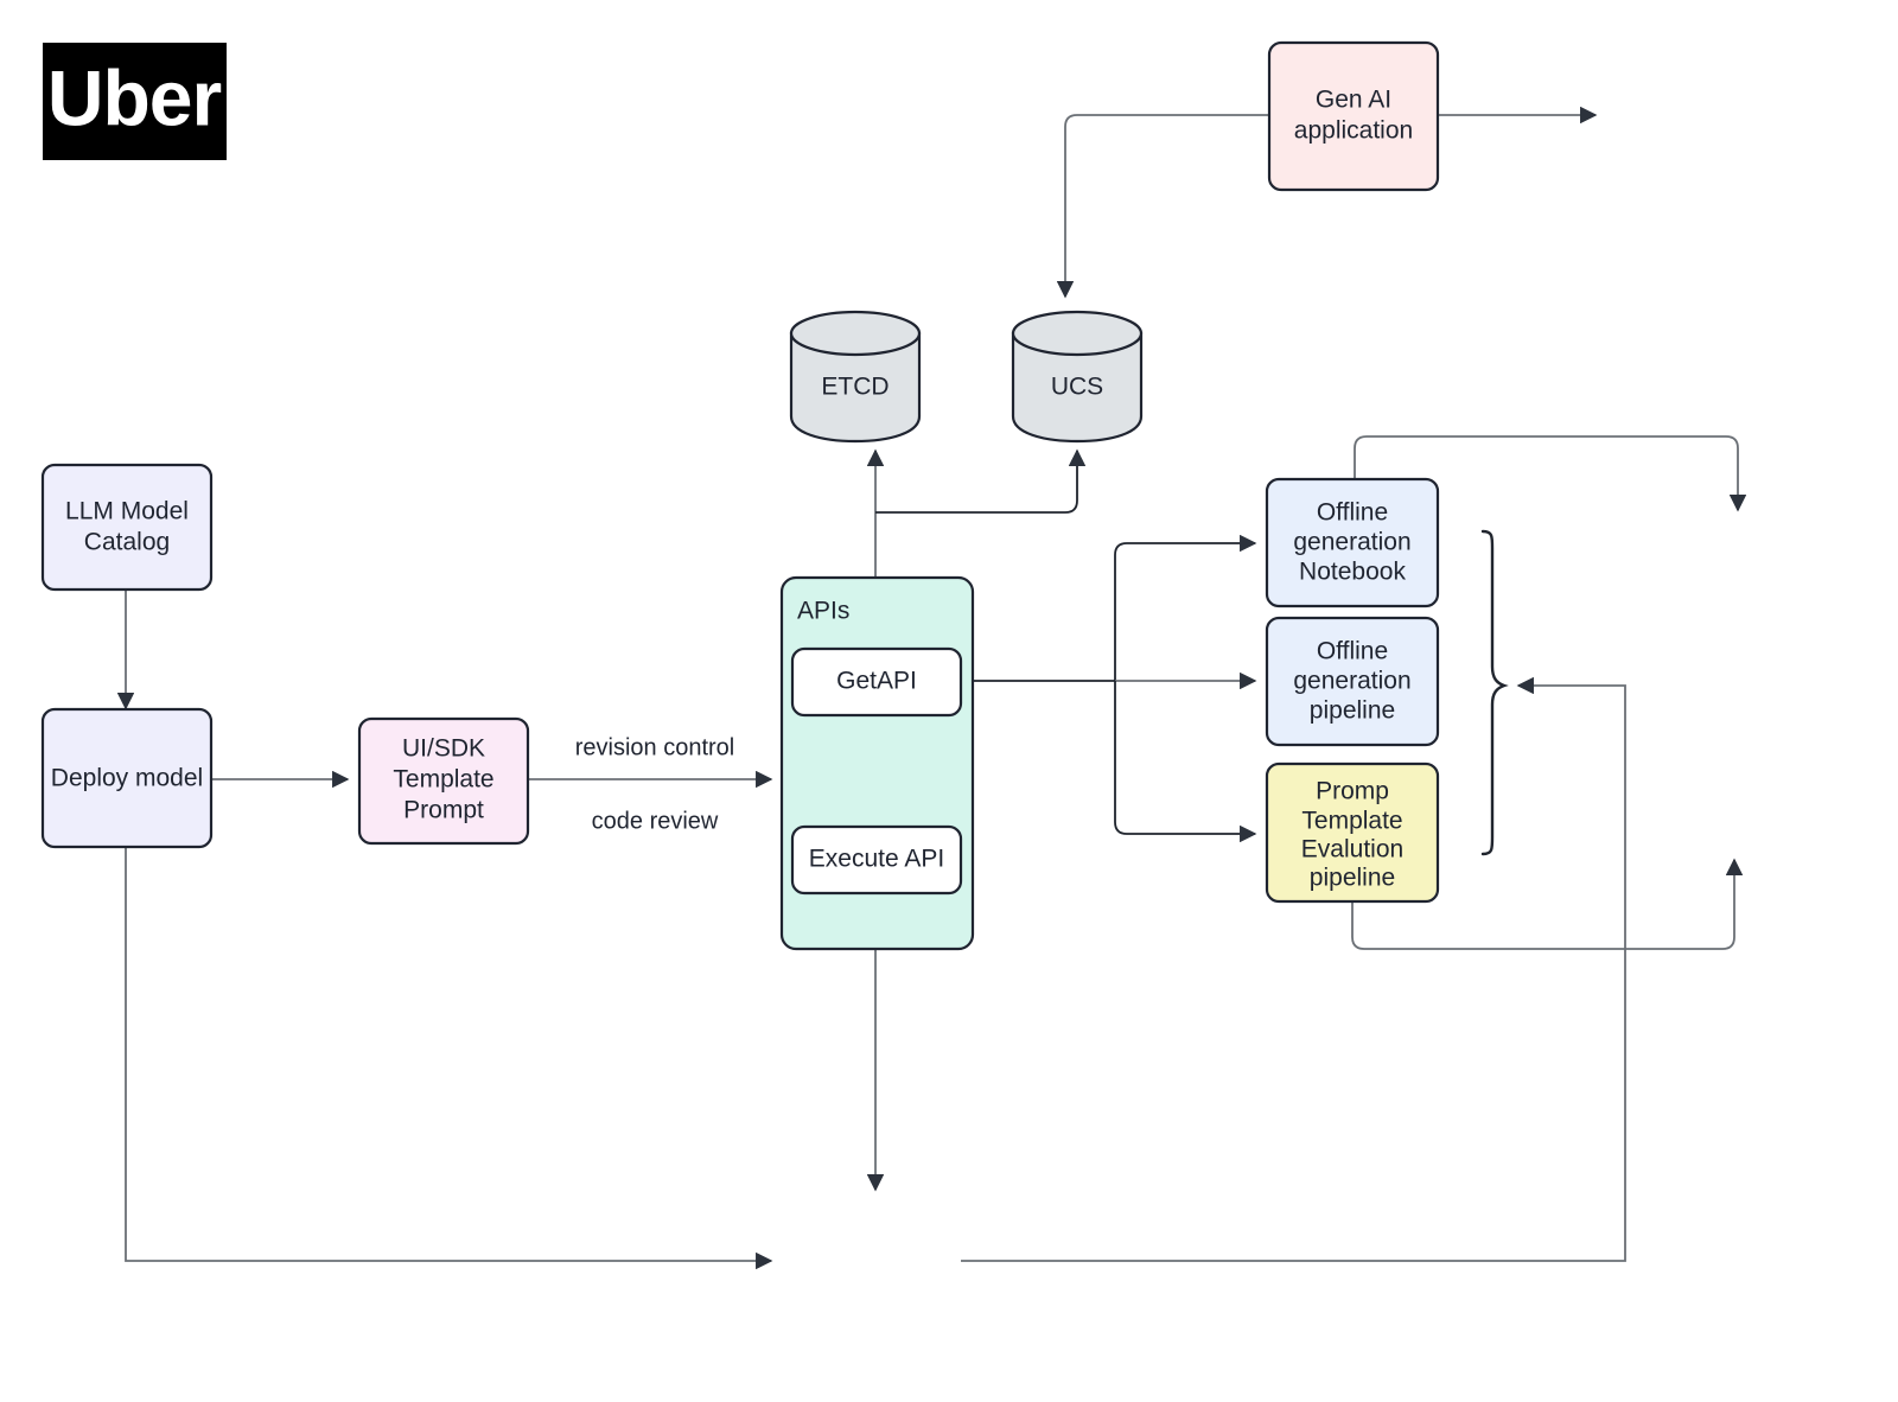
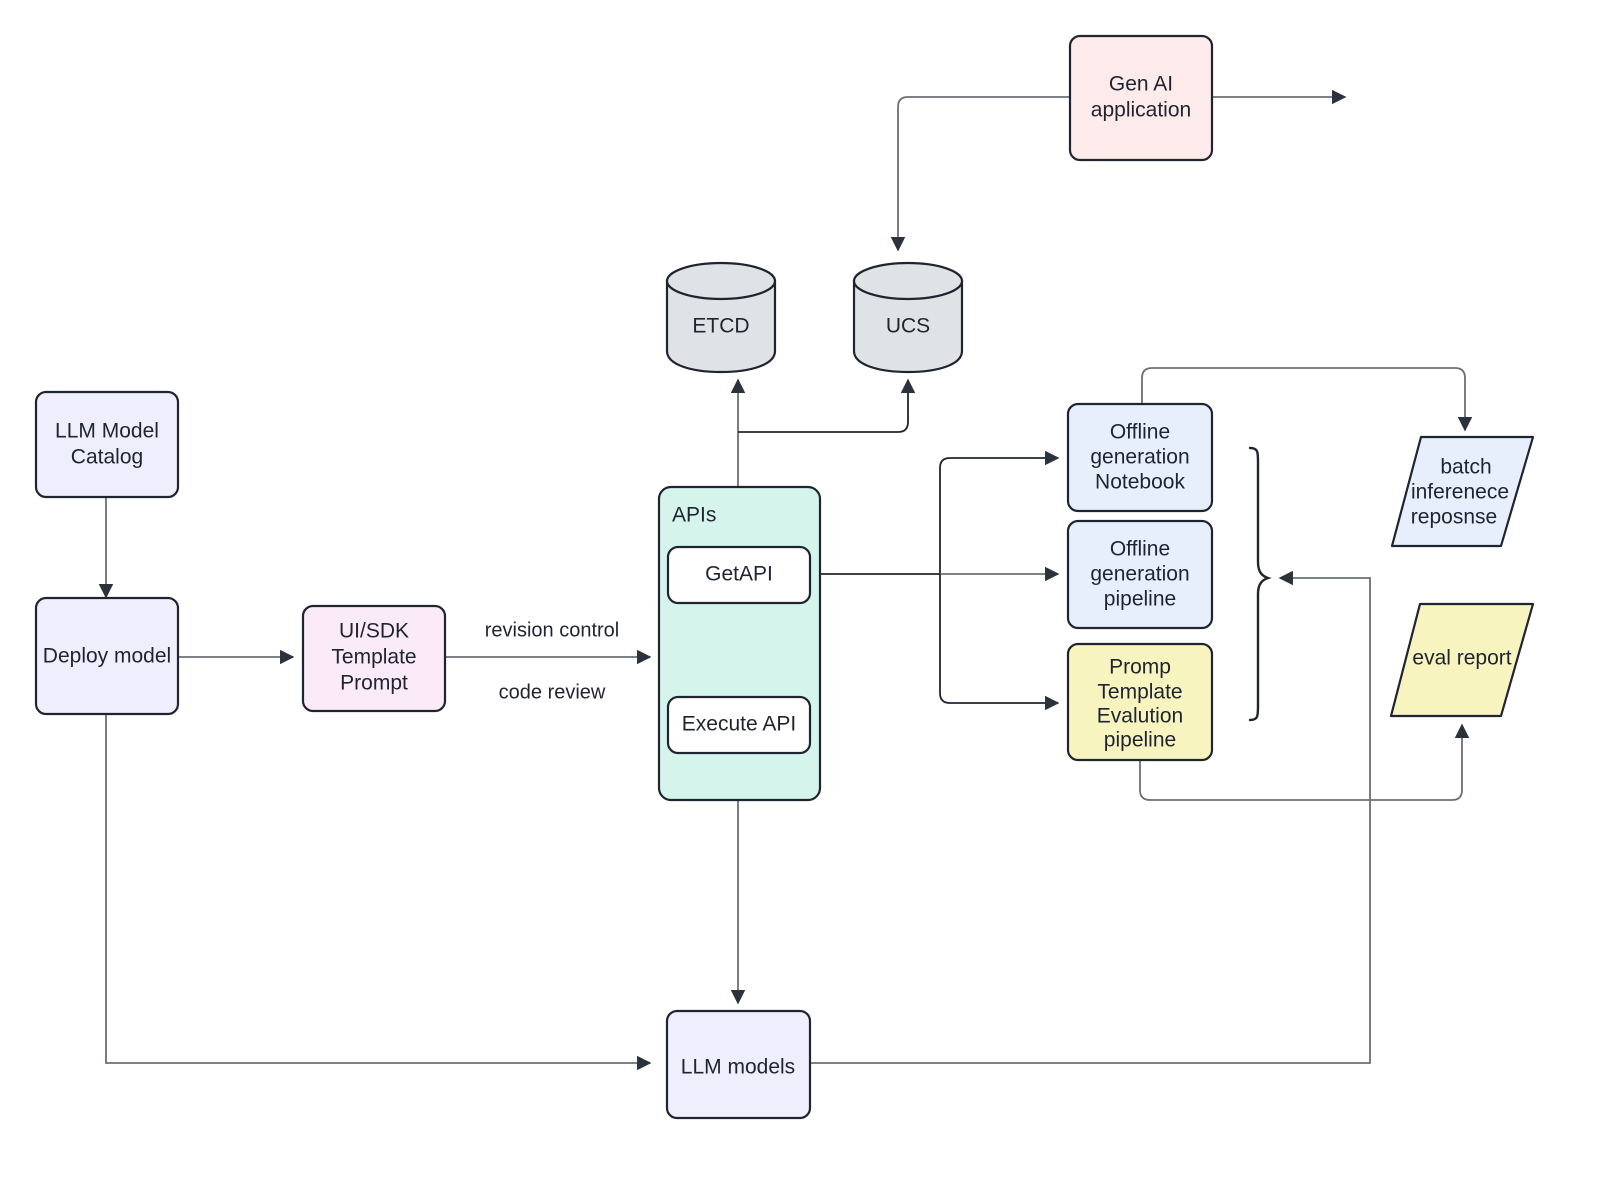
- Uber
  LLM Model
  Catalog
  Deploy model
  UI/SDK
  Template
  Prompt
  revision control
  code review
  APIs
  GetAPI
  Execute API
  ETCD
  UCS
  Gen AI
  application
  Offline
  generation
  Notebook
  Offline
  generation
  pipeline
  Promp
  Template
  Evalution
  pipeline
+ batch
+ inferenece
+ reposnse
+ eval report
+ LLM models
